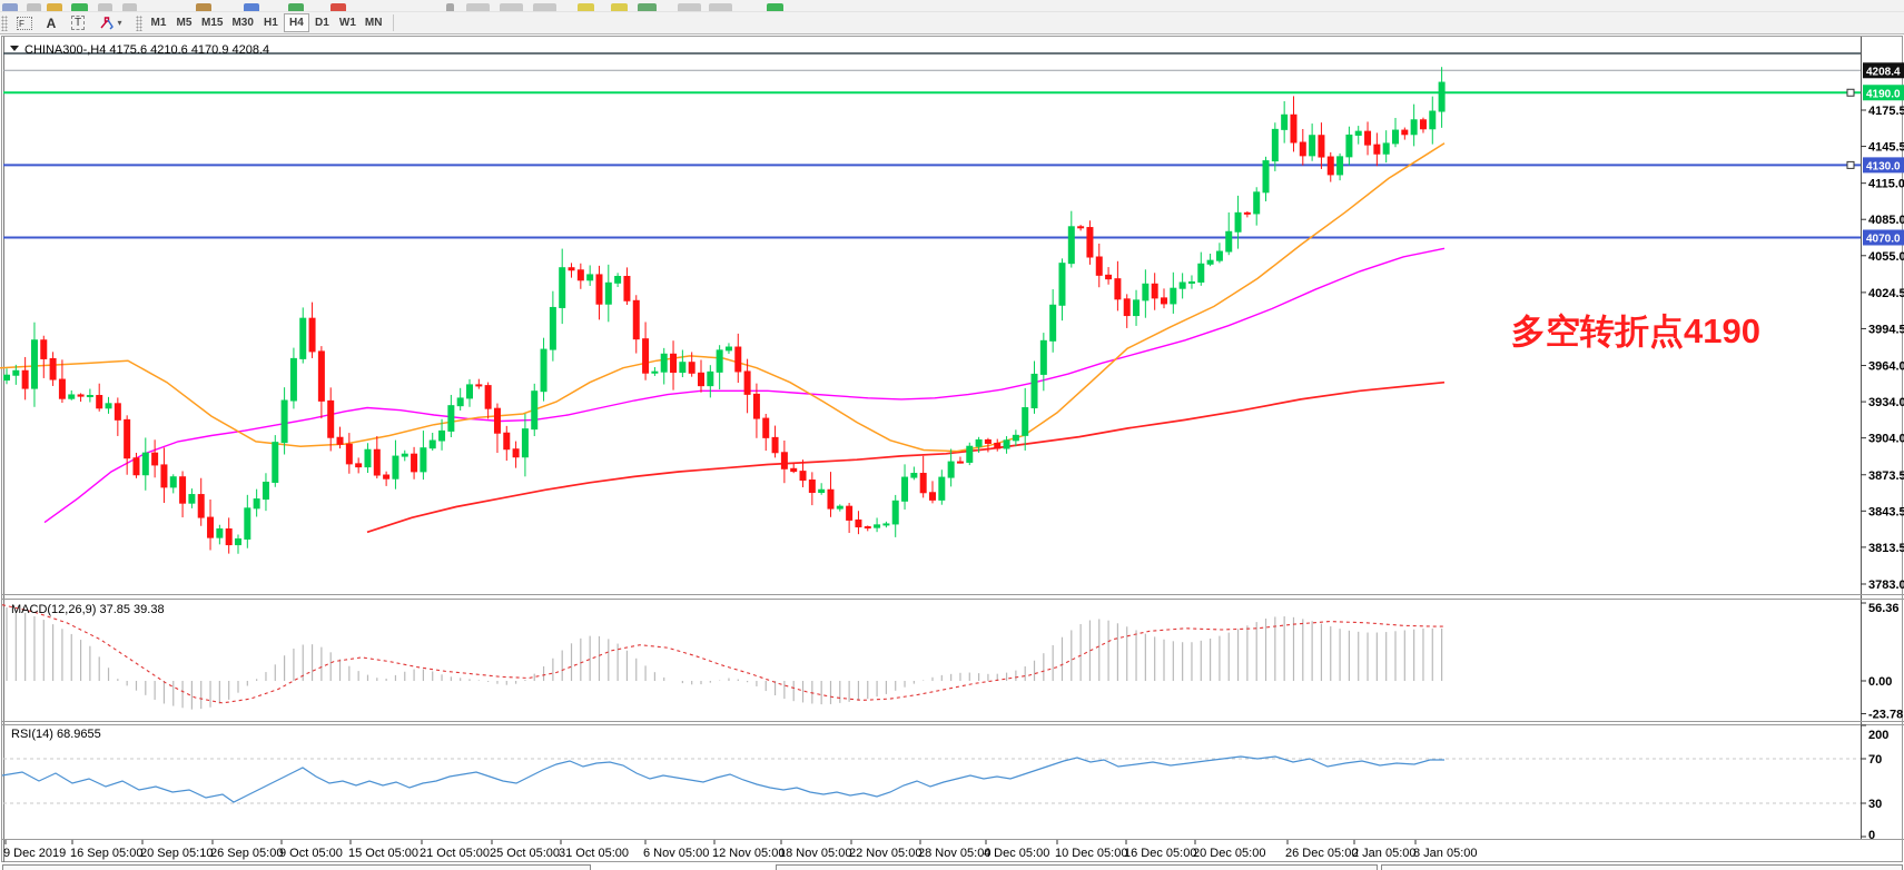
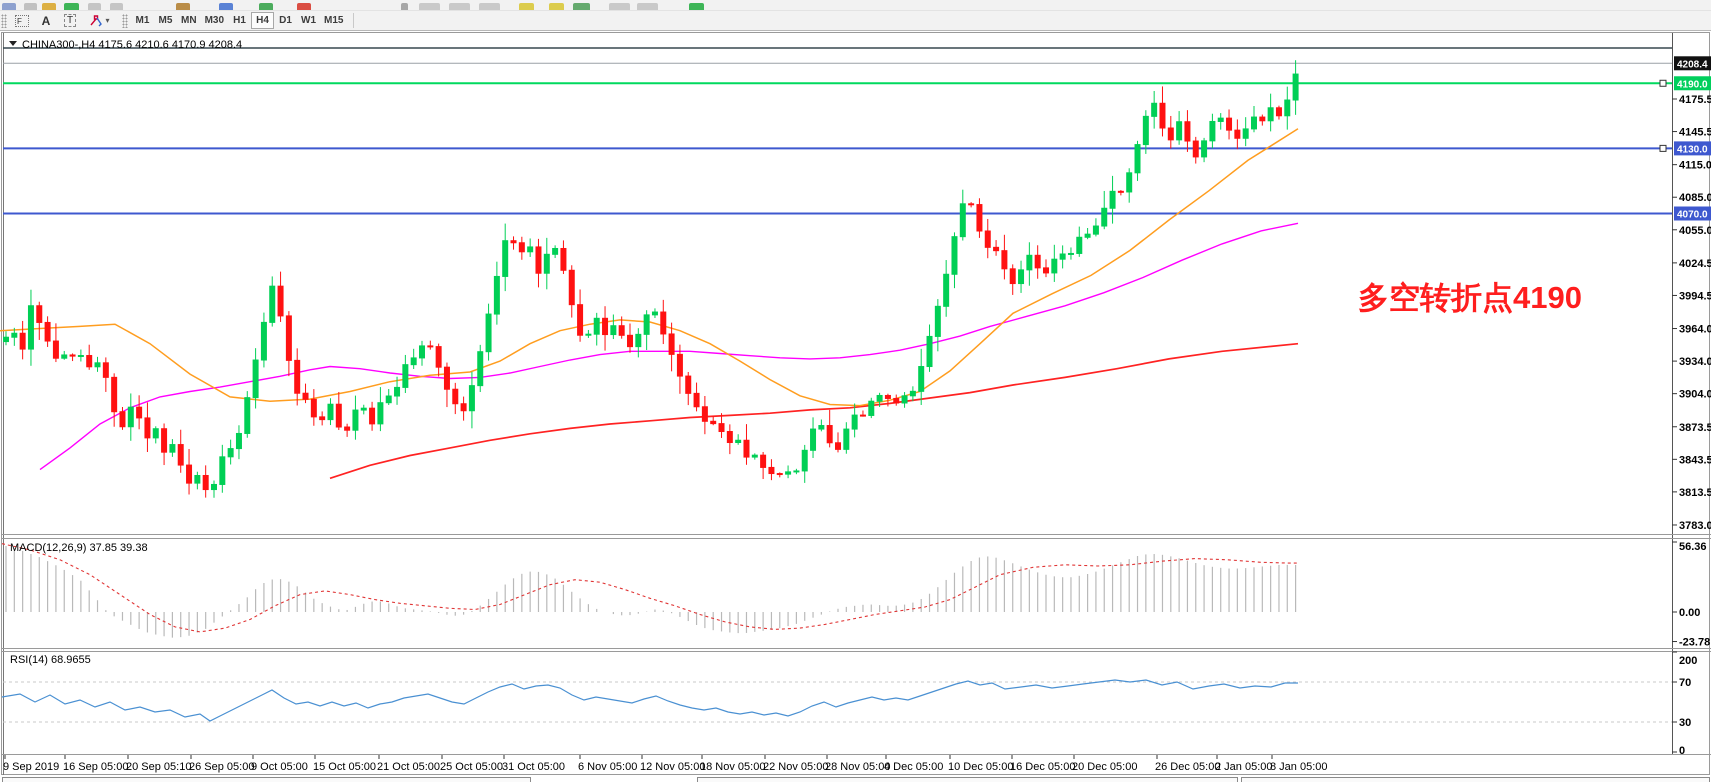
  4175.5
  4145.5
  4115.0
  4085.0
  4055.0
  4024.5
  3994.5
  3964.0
  3934.0
  3904.0
  3873.5
  3843.5
  3813.5
  3783.0
  4208.4
  4190.0
  4130.0
  4070.0
  56.36
  0.00
  -23.78
  200
  70
  30
  0
  CHINA300-,H4 4175.6 4210.6 4170.9 4208.4
  MACD(12,26,9) 37.85 39.38
  RSI(14) 68.9655
  多空转折点4190
- 9 Dec 2019
+ 9 Sep 2019
  16 Sep 05:00
  20 Sep 05:10
  26 Sep 05:00
  9 Oct 05:00
  15 Oct 05:00
  21 Oct 05:00
  25 Oct 05:00
  31 Oct 05:00
  6 Nov 05:00
  12 Nov 05:00
  18 Nov 05:00
  22 Nov 05:00
  28 Nov 05:00
  4 Dec 05:00
  10 Dec 05:00
  16 Dec 05:00
  20 Dec 05:00
  26 Dec 05:00
  2 Jan 05:00
  8 Jan 05:00
  F
  A
  T
  ▾
  M1
  M5
- M15
+ MN
  M30
  H1
  H4
  D1
  W1
- MN
+ M15
